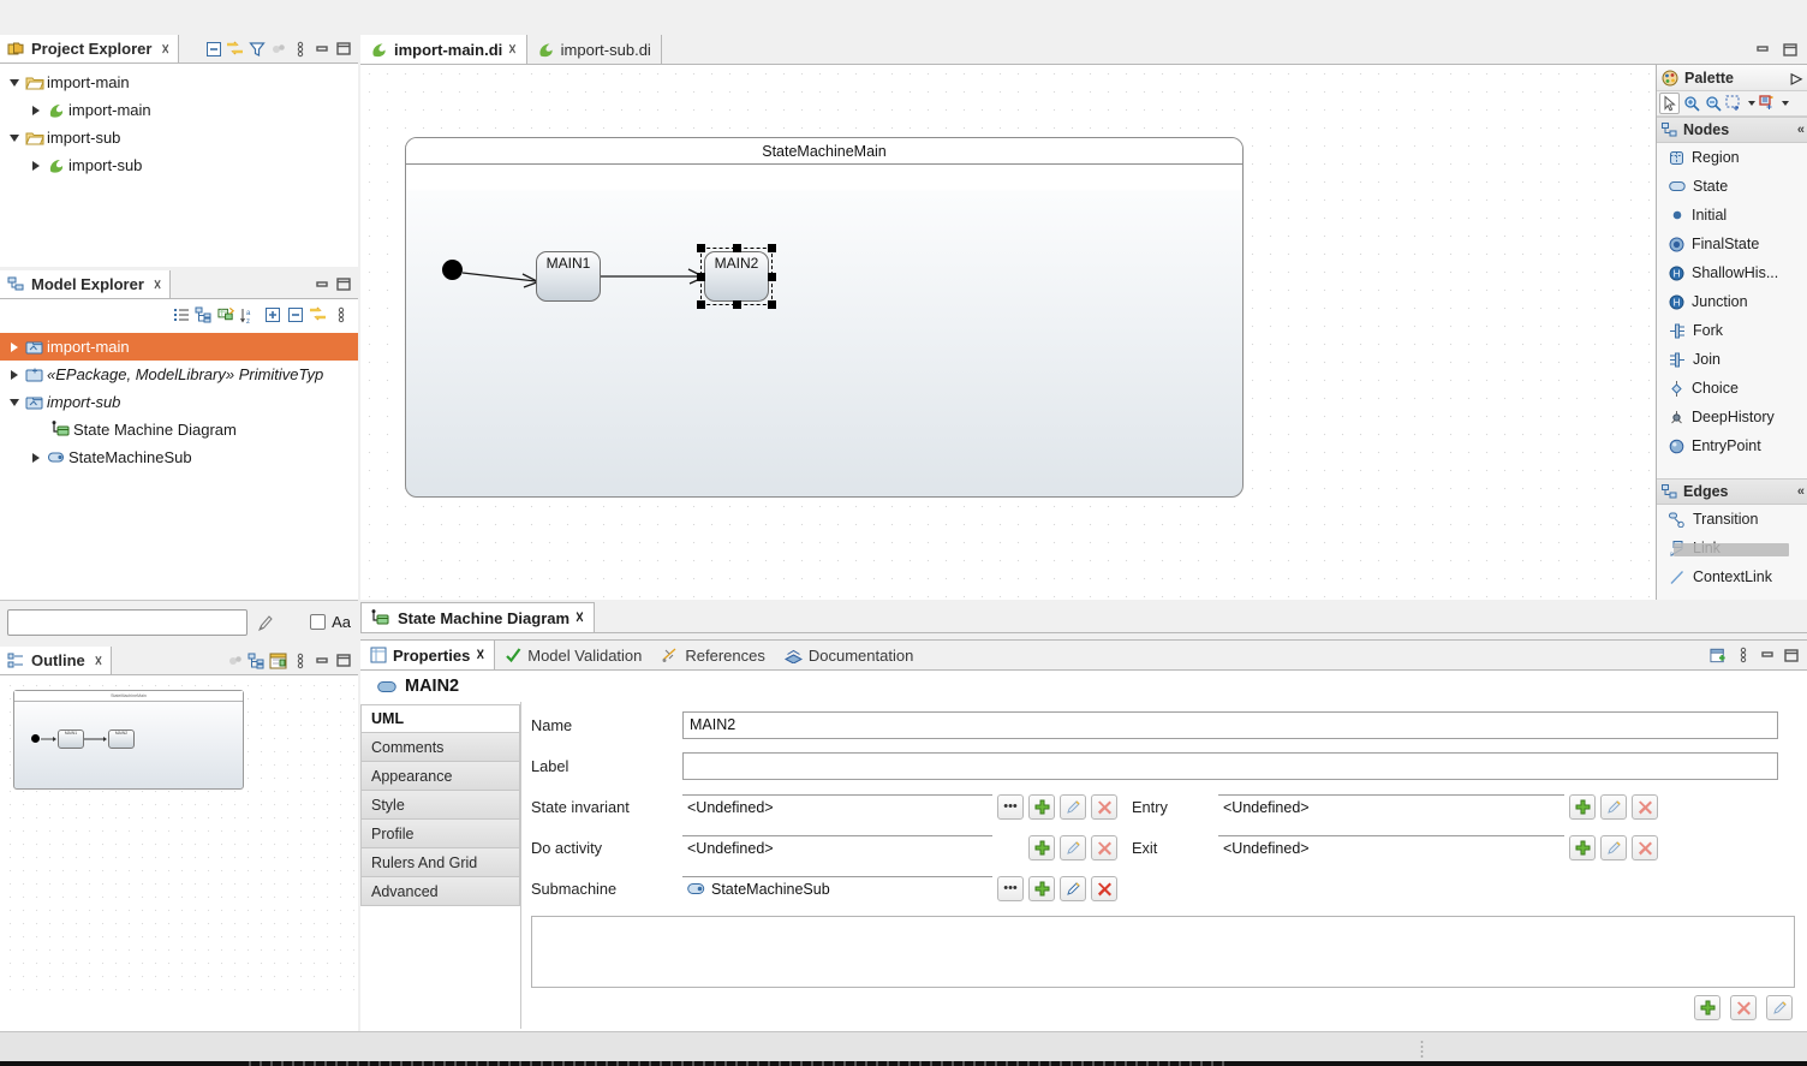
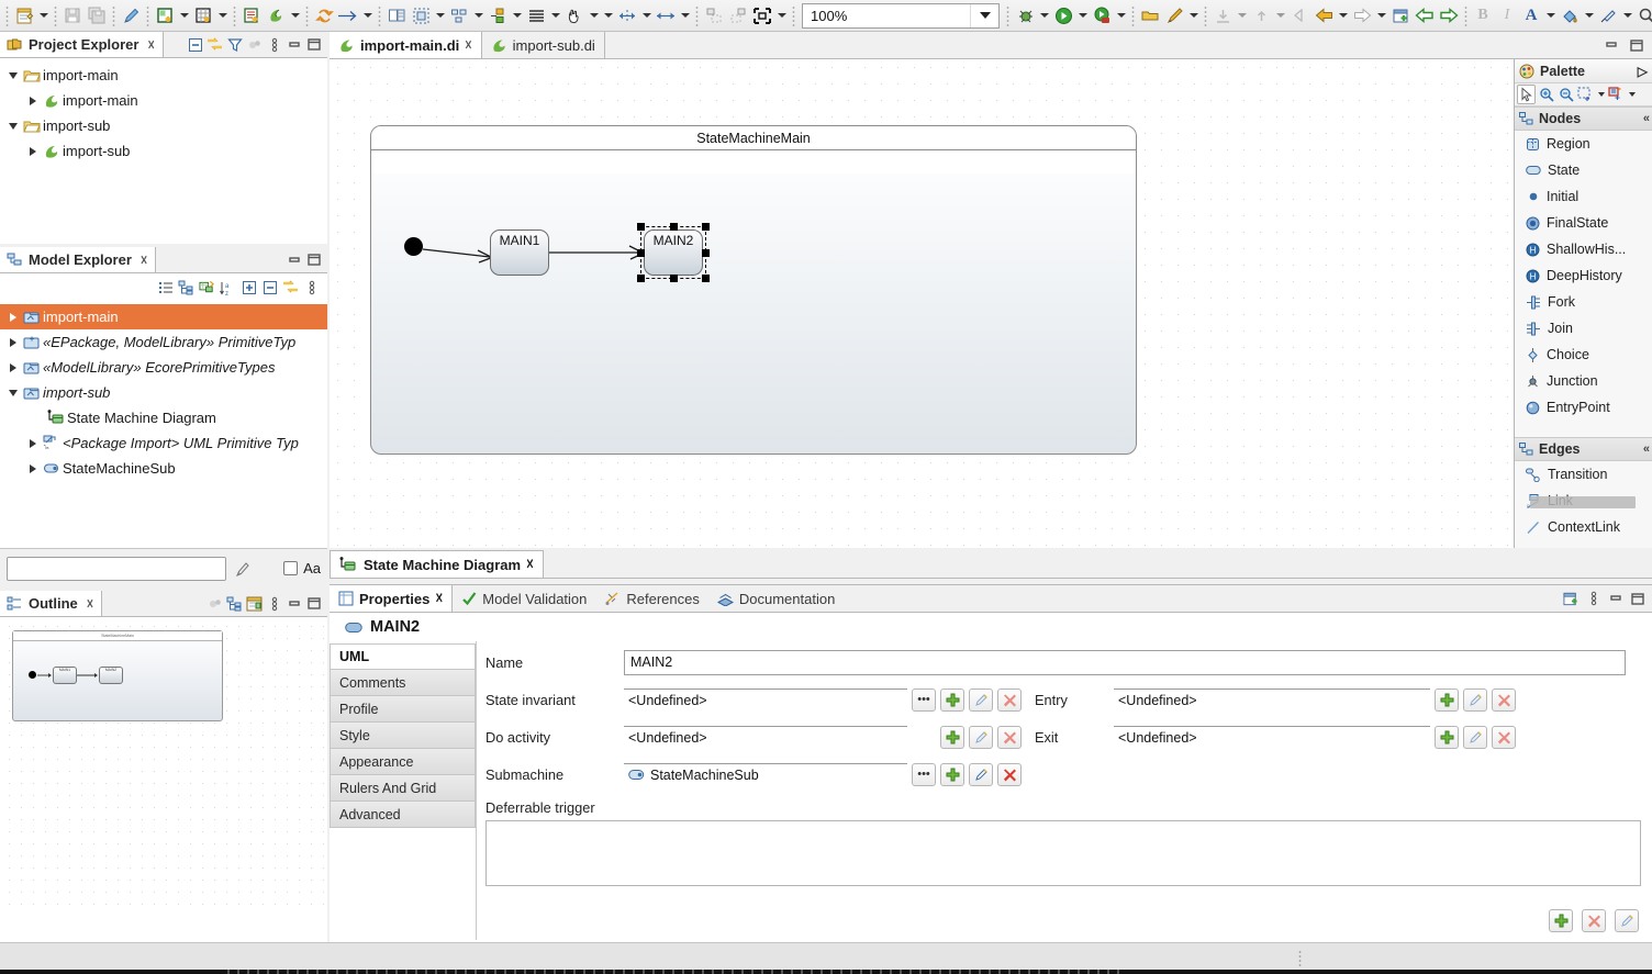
+ 100%
+ B
+ I
+ A
  Project Explorer
  ☓
  import-main
  import-main
  import-sub
  import-sub
  Model Explorer
  ☓
  import-main
  «EPackage, ModelLibrary» PrimitiveTyp
+ «ModelLibrary» EcorePrimitiveTypes
  import-sub
  State Machine Diagram
+ <Package Import> UML Primitive Typ
  StateMachineSub
  Aa
  Outline
  ☓
  import-main.di
  ☓
  import-sub.di
  StateMachineMain
  MAIN1
  MAIN2
  Palette
  ▷
  Nodes
  «
  Region
  State
  Initial
  FinalState
  H
  ShallowHis...
  H
- Junction
+ DeepHistory
  Fork
  Join
  Choice
- DeepHistory
+ Junction
  EntryPoint
  Edges
  «
  Transition
  Link
  ContextLink
  State Machine Diagram
  ☓
  Properties
  ☓
  Model Validation
  References
  Documentation
  MAIN2
  UML
  Comments
- Appearance
+ Profile
  Style
- Profile
+ Appearance
  Rulers And Grid
  Advanced
  Name
  MAIN2
- Label
  State invariant
  <Undefined>
  •••
  Entry
  <Undefined>
  Do activity
  <Undefined>
  Exit
  <Undefined>
  Submachine
  StateMachineSub
  •••
+ Deferrable trigger
